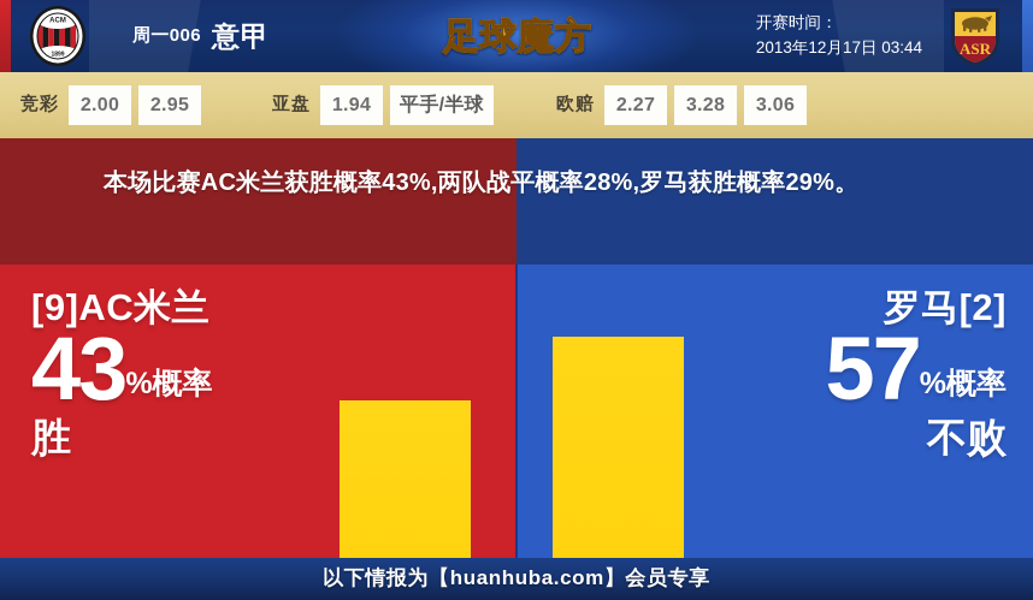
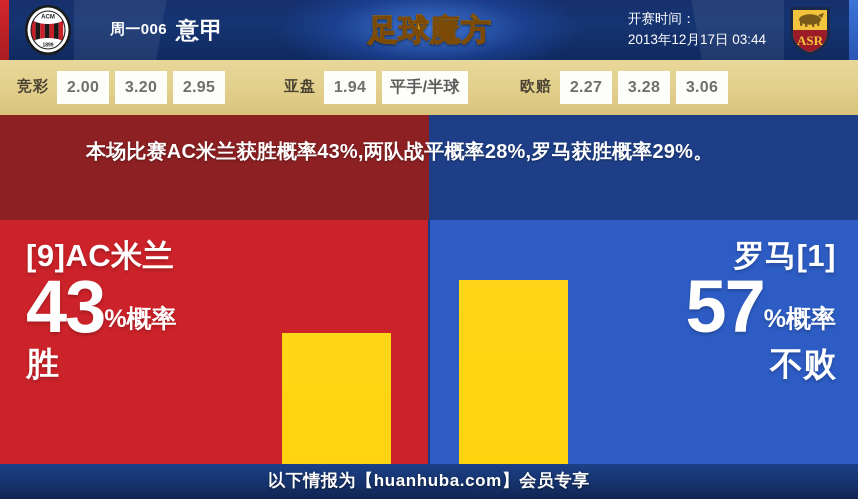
  ASR
  周一006
  意甲
  足球魔方
  开赛时间：
  2013年12月17日 03:44
  竞彩
  2.00
+ 3.20
  2.95
  亚盘
  1.94
  平手/半球
  欧赔
  2.27
  3.28
  3.06
  本场比赛AC米兰获胜概率43%,两队战平概率28%,罗马获胜概率29%。
  [9]AC米兰
  43
  %概率
  胜
- 罗马[2]
+ 罗马[1]
  57
  %概率
  不败
  以下情报为【huanhuba.com】会员专享
